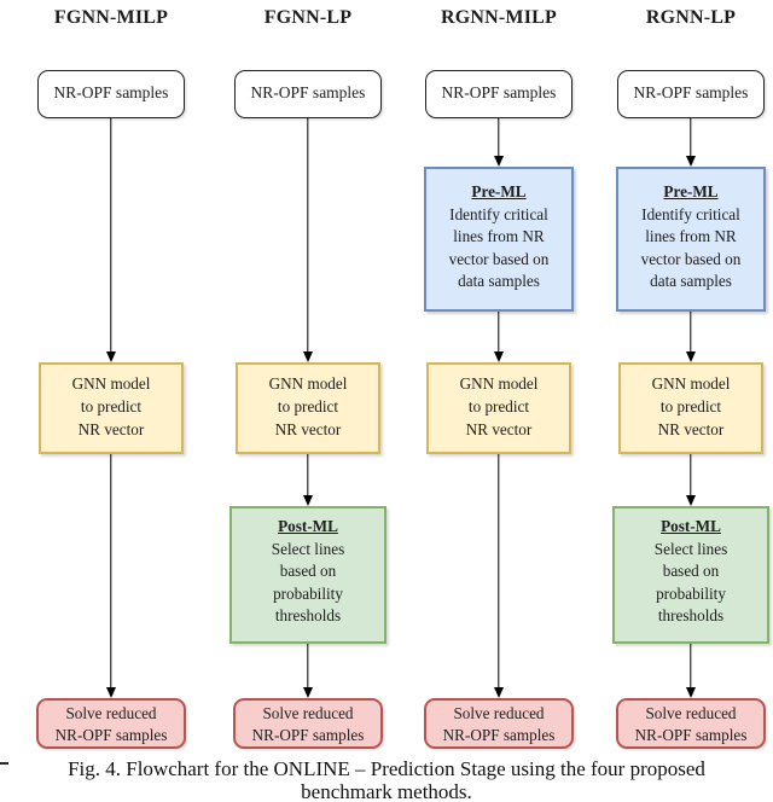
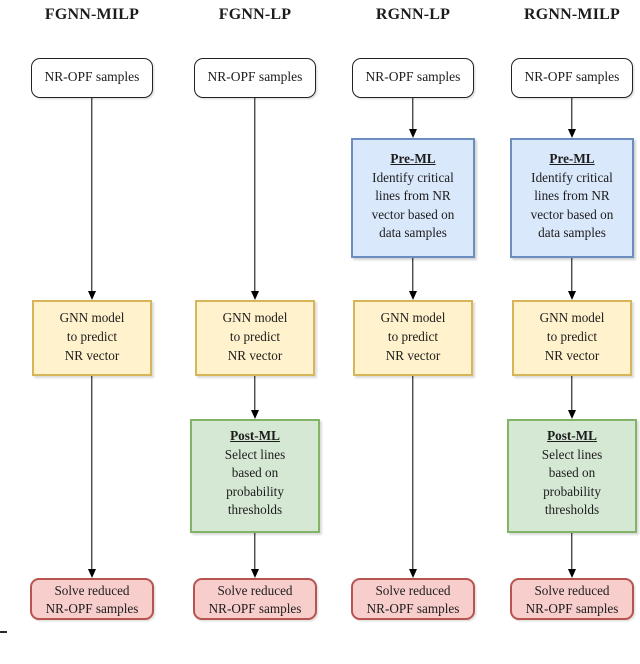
  FGNN-MILP
  NR-OPF samples
  GNN model
  to predict
  NR vector
  Solve reduced
  NR-OPF samples
  FGNN-LP
  NR-OPF samples
  GNN model
  to predict
  NR vector
  Post-ML
  Select lines
  based on
  probability
  thresholds
  Solve reduced
  NR-OPF samples
- RGNN-MILP
+ RGNN-LP
  NR-OPF samples
  Pre-ML
  Identify critical
  lines from NR
  vector based on
  data samples
  GNN model
  to predict
  NR vector
  Solve reduced
  NR-OPF samples
- RGNN-LP
+ RGNN-MILP
  NR-OPF samples
  Pre-ML
  Identify critical
  lines from NR
  vector based on
  data samples
  GNN model
  to predict
  NR vector
  Post-ML
  Select lines
  based on
  probability
  thresholds
  Solve reduced
  NR-OPF samples
- Fig. 4. Flowchart for the ONLINE – Prediction Stage using the four proposed
- benchmark methods.
